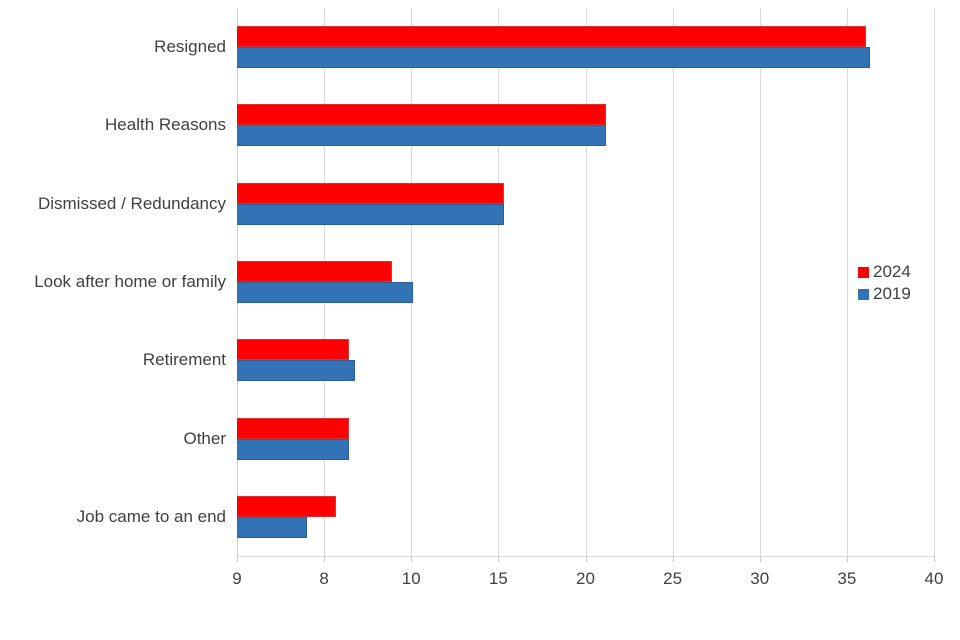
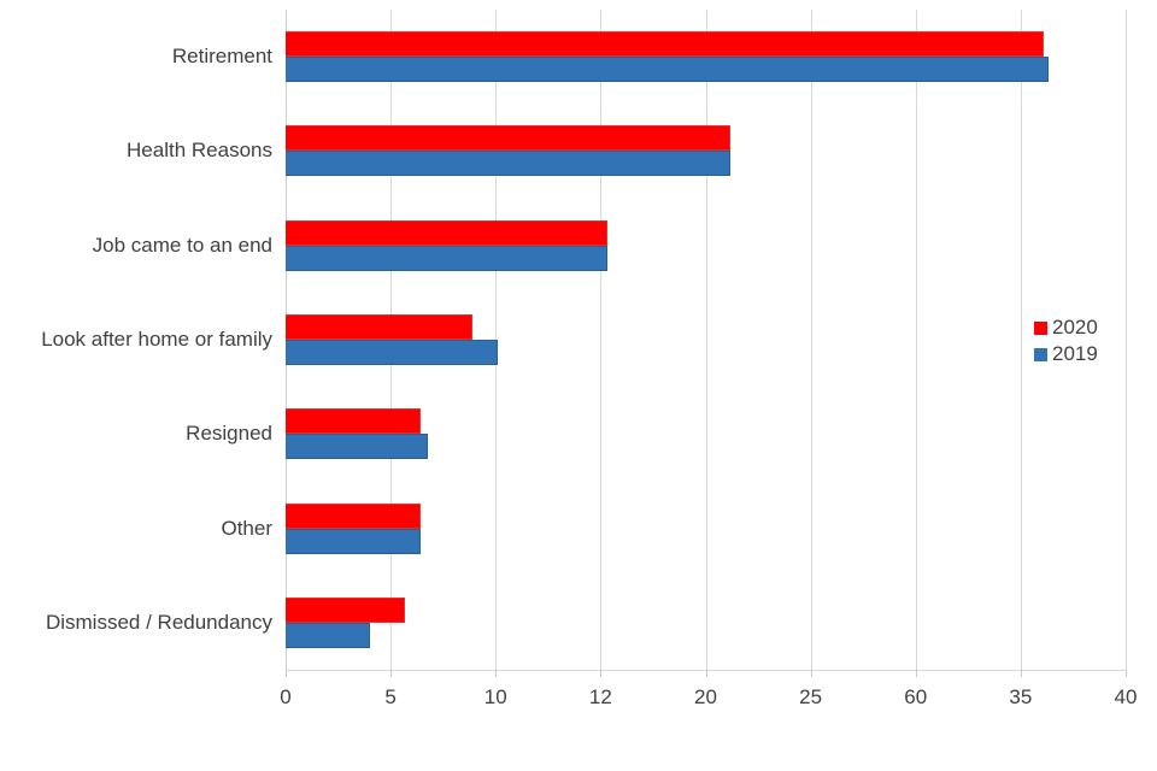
- Resigned
+ Retirement
  Health Reasons
- Dismissed / Redundancy
+ Job came to an end
  Look after home or family
- Retirement
+ Resigned
  Other
- Job came to an end
+ Dismissed / Redundancy
- 9
+ 0
- 8
+ 5
  10
- 15
+ 12
  20
  25
- 30
+ 60
  35
  40
- 2024
+ 2020
  2019
